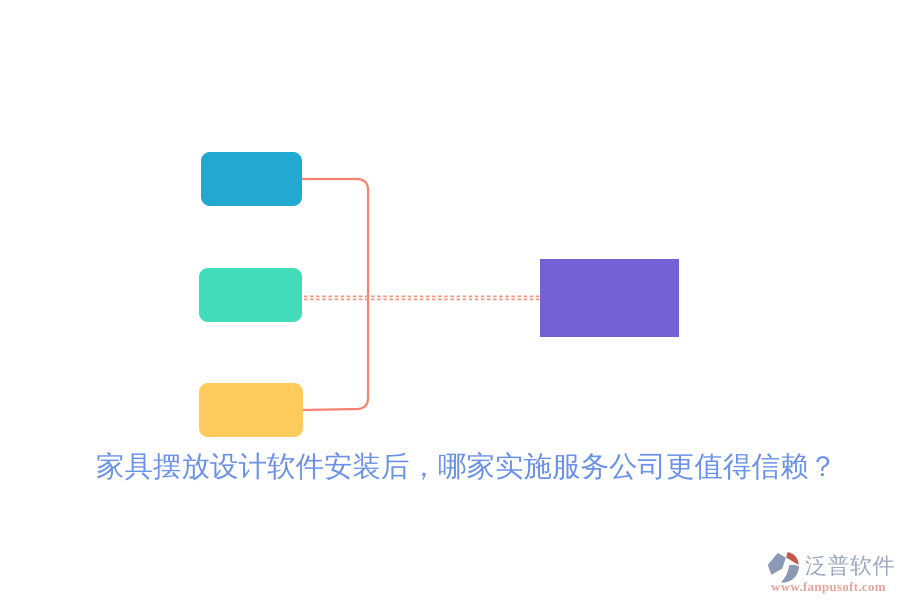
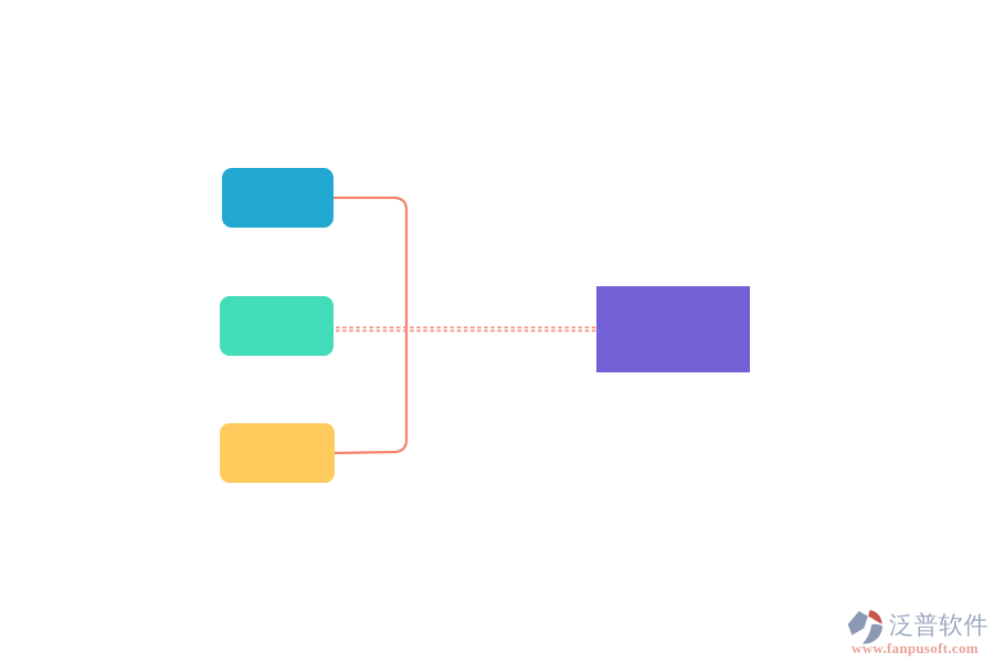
- 家具摆放设计软件安装后，哪家实施服务公司更值得信赖？
  泛普软件
  www.fanpusoft.com
